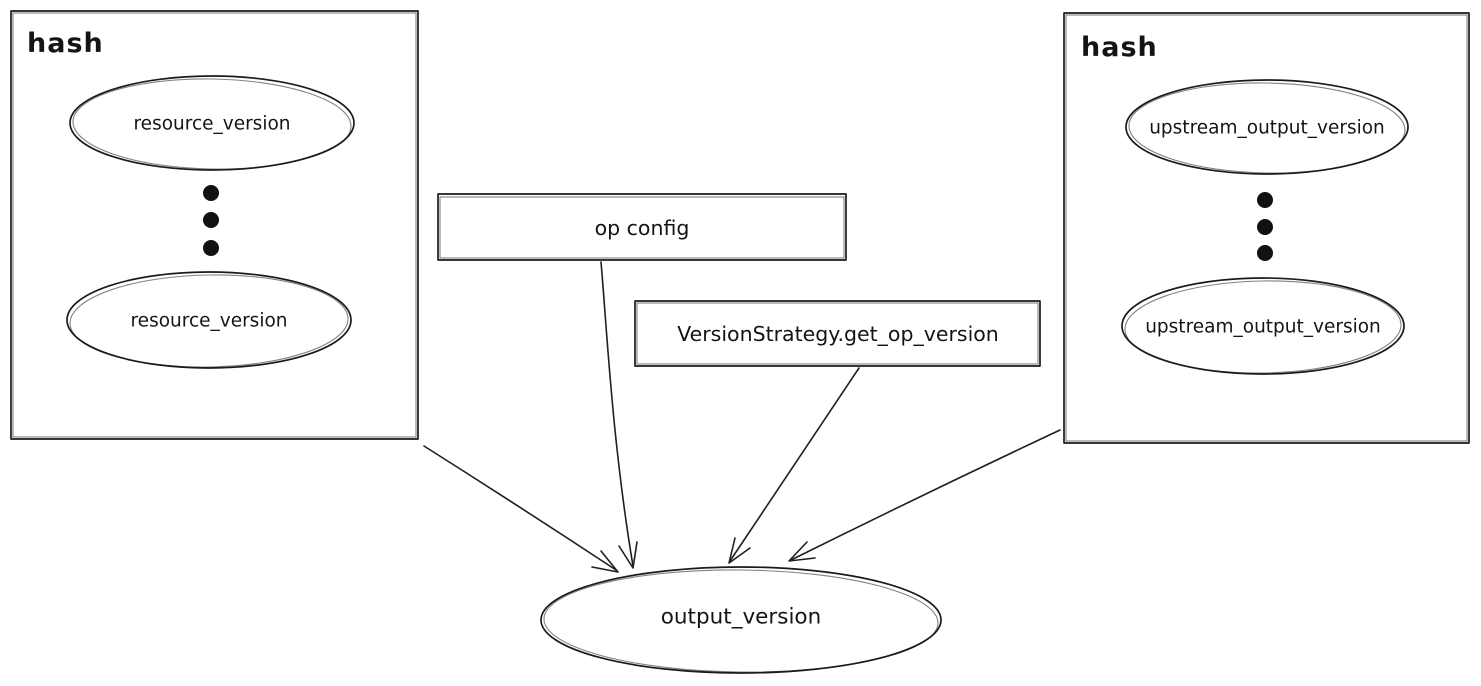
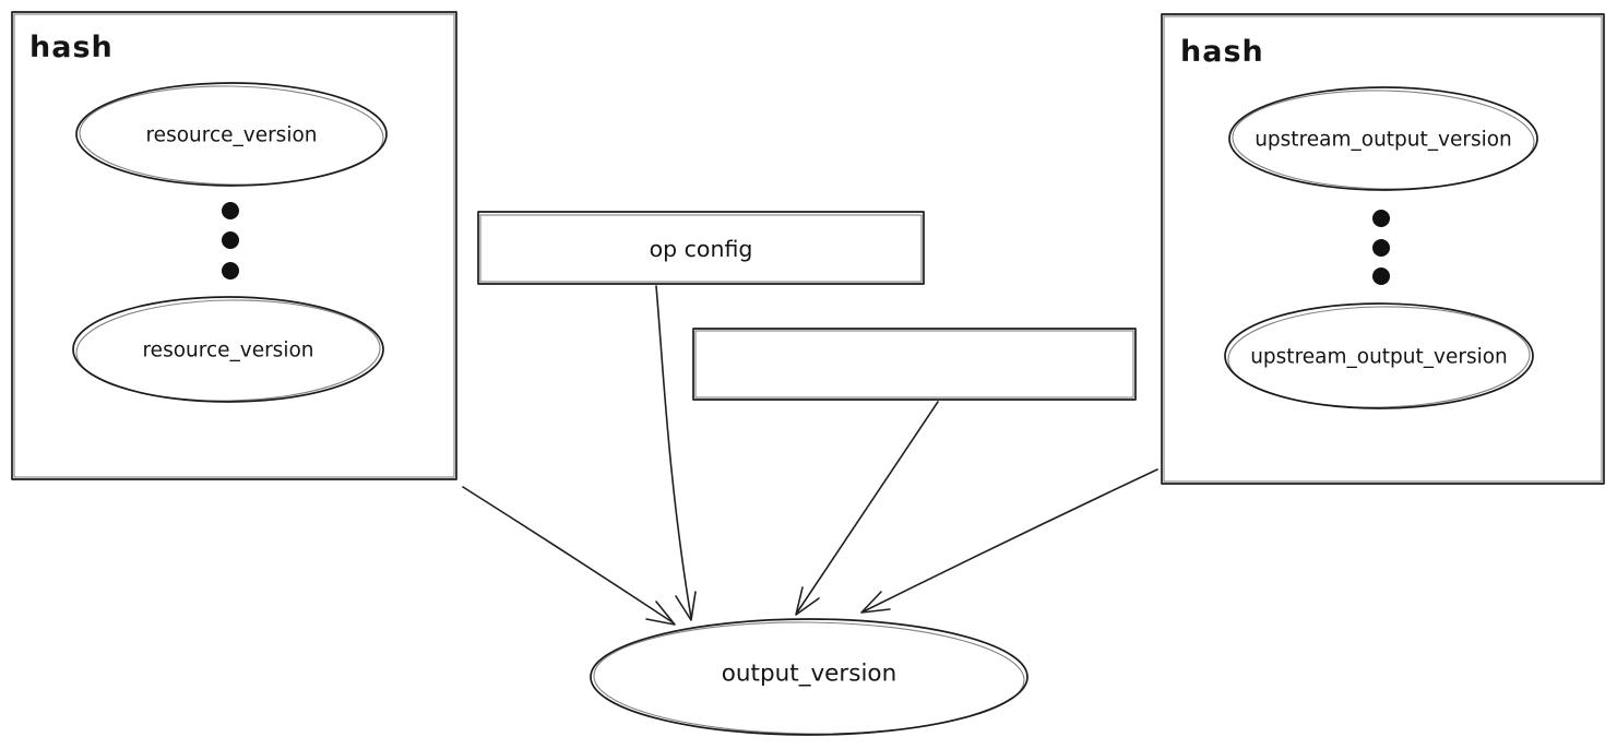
  hash
  resource_version
  resource_version
  hash
  upstream_output_version
  upstream_output_version
  op config
- VersionStrategy.get_op_version
  output_version
